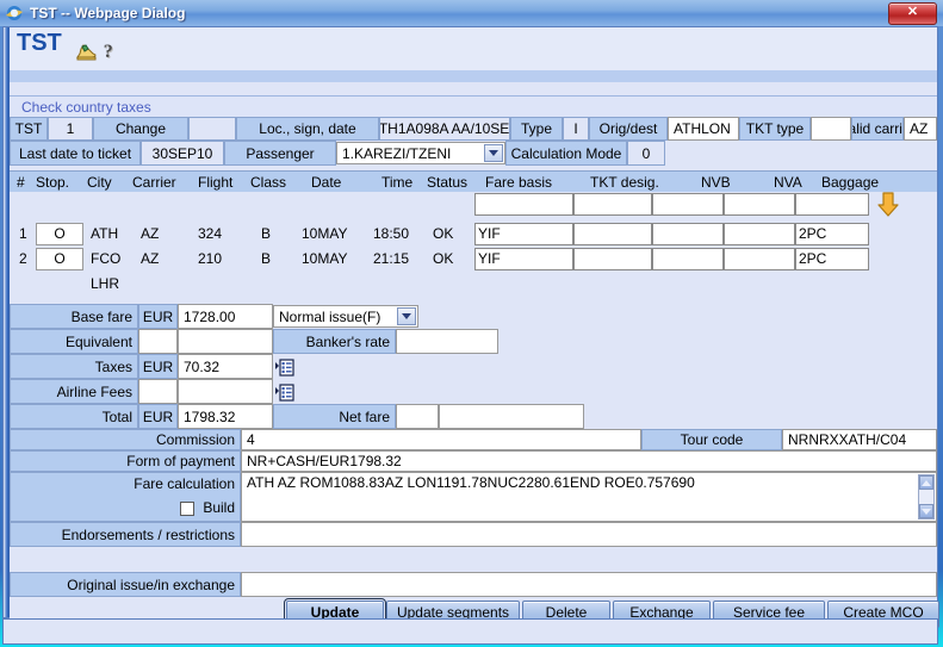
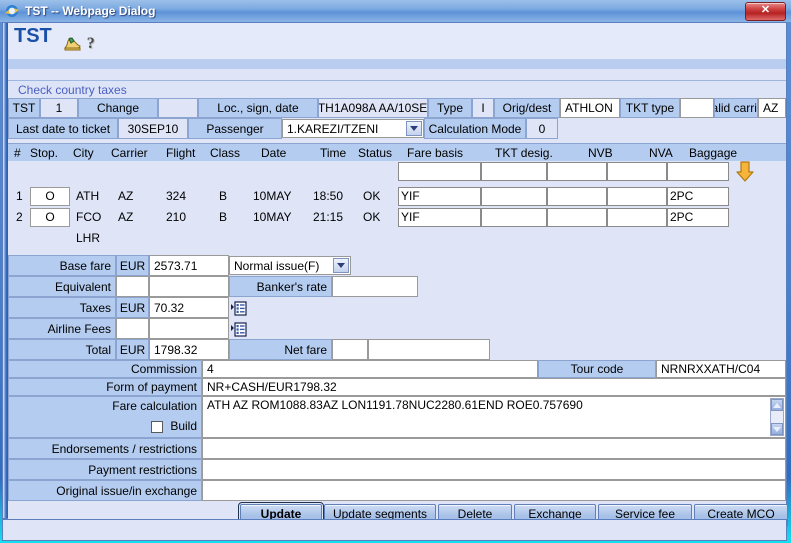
  TST -- Webpage Dialog
  ✕
  TST
  ?
  Check country taxes
  TST
  1
  Change
  Loc., sign, date
  TH1A098A AA/10SE
  Type
  I
  Orig/dest
  ATHLON
  TKT type
  alid carri
  AZ
  Last date to ticket
  30SEP10
  Passenger
  1.KAREZI/TZENI
  Calculation Mode
  0
  #
  Stop.
  City
  Carrier
  Flight
  Class
  Date
  Time
  Status
  Fare basis
  TKT desig.
  NVB
  NVA
  Baggage
  1
  O
  ATH
  AZ
  324
  B
  10MAY
  18:50
  OK
  YIF
  2PC
  2
  O
  FCO
  AZ
  210
  B
  10MAY
  21:15
  OK
  YIF
  2PC
  LHR
  Base fare
  EUR
- 1728.00
+ 2573.71
  Normal issue(F)
  Equivalent
  Banker's rate
  Taxes
  EUR
  70.32
  Airline Fees
  Total
  EUR
  1798.32
  Net fare
  Commission
  4
  Tour code
  NRNRXXATH/C04
  Form of payment
  NR+CASH/EUR1798.32
  Fare calculation
  Build
  ATH AZ ROM1088.83AZ LON1191.78NUC2280.61END ROE0.757690
  Endorsements / restrictions
+ Payment restrictions
  Original issue/in exchange
  Update
  Update segments
  Delete
  Exchange
  Service fee
  Create MCO
